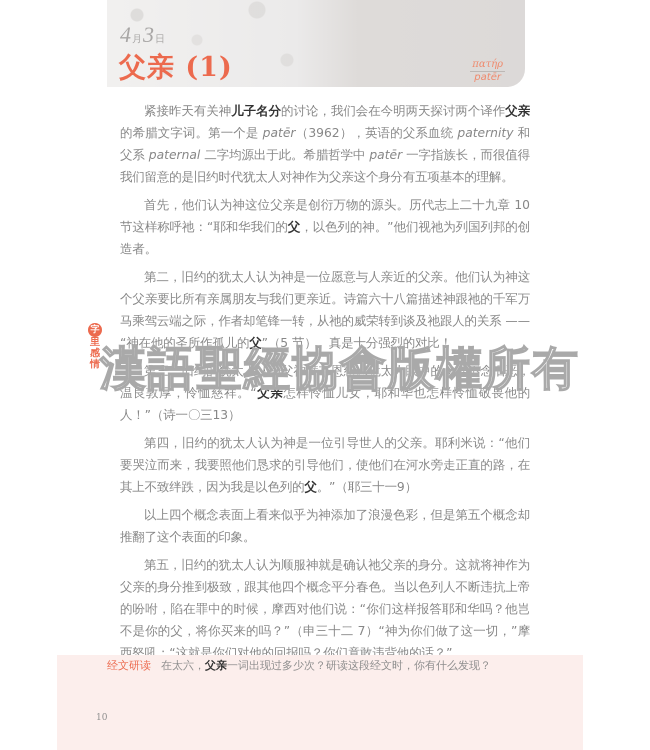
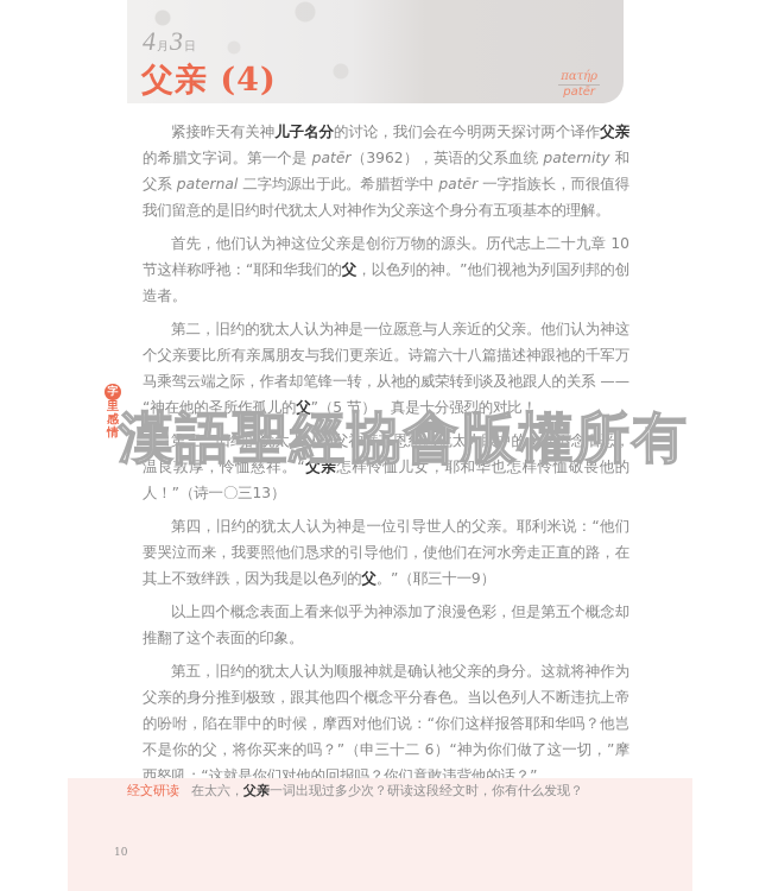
  4月3日
- 父亲 (1)
+ 父亲 (4)
  πατήρ
  patēr
  紧接昨天有关神儿子名分的讨论，我们会在今明两天探讨两个译作父亲的希腊文字词。第一个是 patēr（3962），英语的父系血统 paternity 和父系 paternal 二字均源出于此。希腊哲学中 patēr 一字指族长，而很值得我们留意的是旧约时代犹太人对神作为父亲这个身分有五项基本的理解。
  首先，他们认为神这位父亲是创衍万物的源头。历代志上二十九章 10 节这样称呼祂：“耶和华我们的父，以色列的神。”他们视祂为列国列邦的创造者。
  第二，旧约的犹太人认为神是一位愿意与人亲近的父亲。他们认为神这个父亲要比所有亲属朋友与我们更亲近。诗篇六十八篇描述神跟祂的千军万马乘驾云端之际，作者却笔锋一转，从祂的威荣转到谈及祂跟人的关系 —— “神在他的圣所作孤儿的父”（5 节）。真是十分强烈的对比！
  第三，旧约的犹太人认为父神满有恩慈。犹太人眼中的父神不念旧恶，温良敦厚，怜恤慈祥。“父亲怎样怜恤儿女，耶和华也怎样怜恤敬畏他的人！”（诗一〇三13）
  第四，旧约的犹太人认为神是一位引导世人的父亲。耶利米说：“他们要哭泣而来，我要照他们恳求的引导他们，使他们在河水旁走正直的路，在其上不致绊跌，因为我是以色列的父。”（耶三十一9）
  以上四个概念表面上看来似乎为神添加了浪漫色彩，但是第五个概念却推翻了这个表面的印象。
- 第五，旧约的犹太人认为顺服神就是确认祂父亲的身分。这就将神作为父亲的身分推到极致，跟其他四个概念平分春色。当以色列人不断违抗上帝的吩咐，陷在罪中的时候，摩西对他们说：“你们这样报答耶和华吗？他岂不是你的父，将你买来的吗？”（申三十二 7）“神为你们做了这一切，”摩西怒吼：“这就是你们对他的回报吗？你们竟敢违背他的话？”
+ 第五，旧约的犹太人认为顺服神就是确认祂父亲的身分。这就将神作为父亲的身分推到极致，跟其他四个概念平分春色。当以色列人不断违抗上帝的吩咐，陷在罪中的时候，摩西对他们说：“你们这样报答耶和华吗？他岂不是你的父，将你买来的吗？”（申三十二 6）“神为你们做了这一切，”摩西怒吼：“这就是你们对他的回报吗？你们竟敢违背他的话？”
  字
  里
  感
  情
  漢語聖經協會版權所有
  经文研读 在太六，父亲一词出现过多少次？研读这段经文时，你有什么发现？
  10
